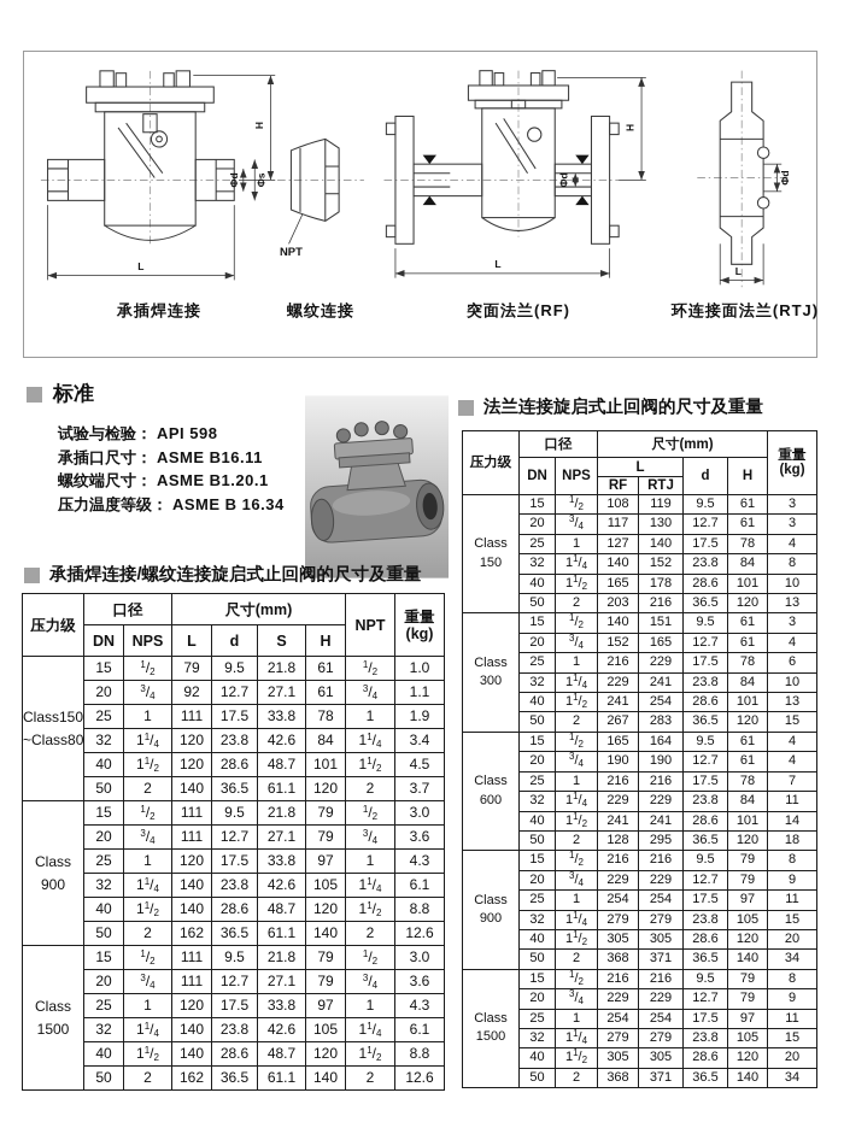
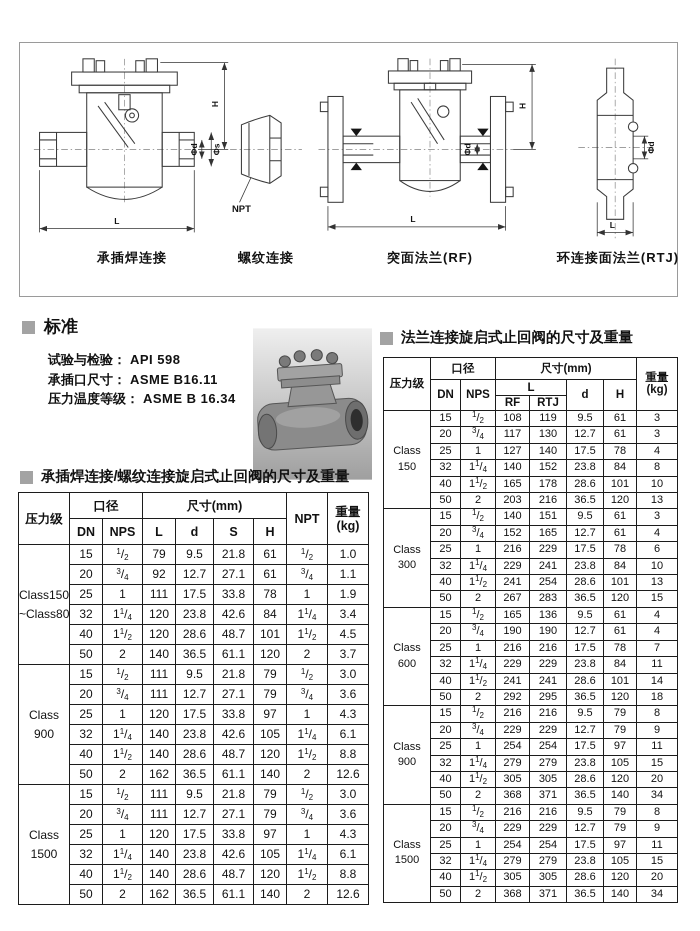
  L
  承插焊连接
  NPT
  螺纹连接
  L
  突面法兰(RF)
  L
  环连接面法兰(RTJ)
  标准
  试验与检验： API 598
  承插口尺寸： ASME B16.11
- 螺纹端尺寸： ASME B1.20.1
  压力温度等级： ASME B 16.34
  承插焊连接/螺纹连接旋启式止回阀的尺寸及重量
  压力级	口径	尺寸(mm)	NPT	重量 (kg)
  DN	NPS	L	d	S	H
  Class150 ~Class80	15	1/2	79	9.5	21.8	61	1/2	1.0
  20	3/4	92	12.7	27.1	61	3/4	1.1
  25	1	111	17.5	33.8	78	1	1.9
  32	11/4	120	23.8	42.6	84	11/4	3.4
  40	11/2	120	28.6	48.7	101	11/2	4.5
  50	2	140	36.5	61.1	120	2	3.7
  Class 900	15	1/2	111	9.5	21.8	79	1/2	3.0
  20	3/4	111	12.7	27.1	79	3/4	3.6
  25	1	120	17.5	33.8	97	1	4.3
  32	11/4	140	23.8	42.6	105	11/4	6.1
  40	11/2	140	28.6	48.7	120	11/2	8.8
  50	2	162	36.5	61.1	140	2	12.6
  Class 1500	15	1/2	111	9.5	21.8	79	1/2	3.0
  20	3/4	111	12.7	27.1	79	3/4	3.6
  25	1	120	17.5	33.8	97	1	4.3
  32	11/4	140	23.8	42.6	105	11/4	6.1
  40	11/2	140	28.6	48.7	120	11/2	8.8
  50	2	162	36.5	61.1	140	2	12.6
  法兰连接旋启式止回阀的尺寸及重量
  压力级	口径	尺寸(mm)	重量 (kg)
  DN	NPS	L	d	H
  RF	RTJ
  Class 150	15	1/2	108	119	9.5	61	3
  20	3/4	117	130	12.7	61	3
  25	1	127	140	17.5	78	4
  32	11/4	140	152	23.8	84	8
  40	11/2	165	178	28.6	101	10
  50	2	203	216	36.5	120	13
  Class 300	15	1/2	140	151	9.5	61	3
  20	3/4	152	165	12.7	61	4
  25	1	216	229	17.5	78	6
  32	11/4	229	241	23.8	84	10
  40	11/2	241	254	28.6	101	13
  50	2	267	283	36.5	120	15
- Class 600	15	1/2	165	164	9.5	61	4
+ Class 600	15	1/2	165	136	9.5	61	4
  20	3/4	190	190	12.7	61	4
  25	1	216	216	17.5	78	7
  32	11/4	229	229	23.8	84	11
  40	11/2	241	241	28.6	101	14
- 50	2	128	295	36.5	120	18
+ 50	2	292	295	36.5	120	18
  Class 900	15	1/2	216	216	9.5	79	8
  20	3/4	229	229	12.7	79	9
  25	1	254	254	17.5	97	11
  32	11/4	279	279	23.8	105	15
  40	11/2	305	305	28.6	120	20
  50	2	368	371	36.5	140	34
  Class 1500	15	1/2	216	216	9.5	79	8
  20	3/4	229	229	12.7	79	9
  25	1	254	254	17.5	97	11
  32	11/4	279	279	23.8	105	15
  40	11/2	305	305	28.6	120	20
  50	2	368	371	36.5	140	34
